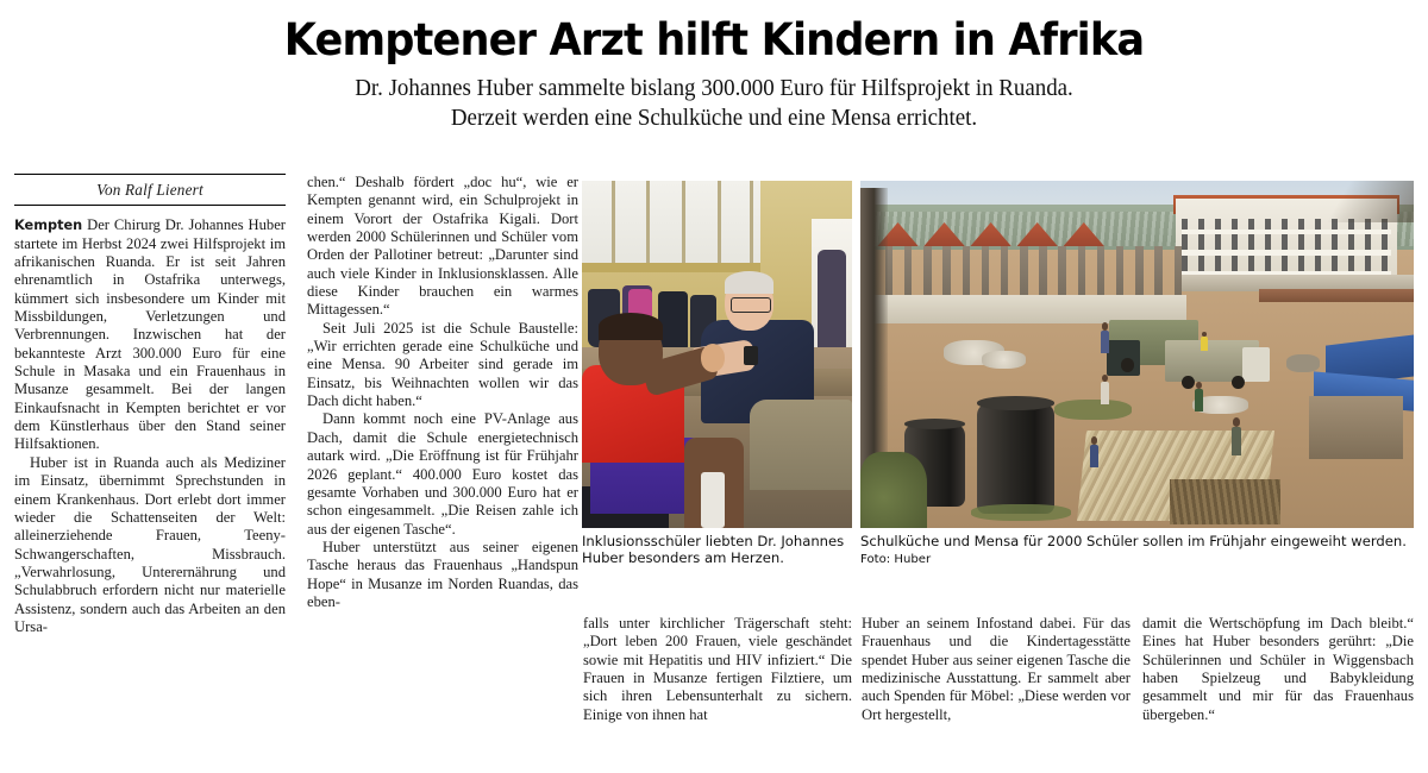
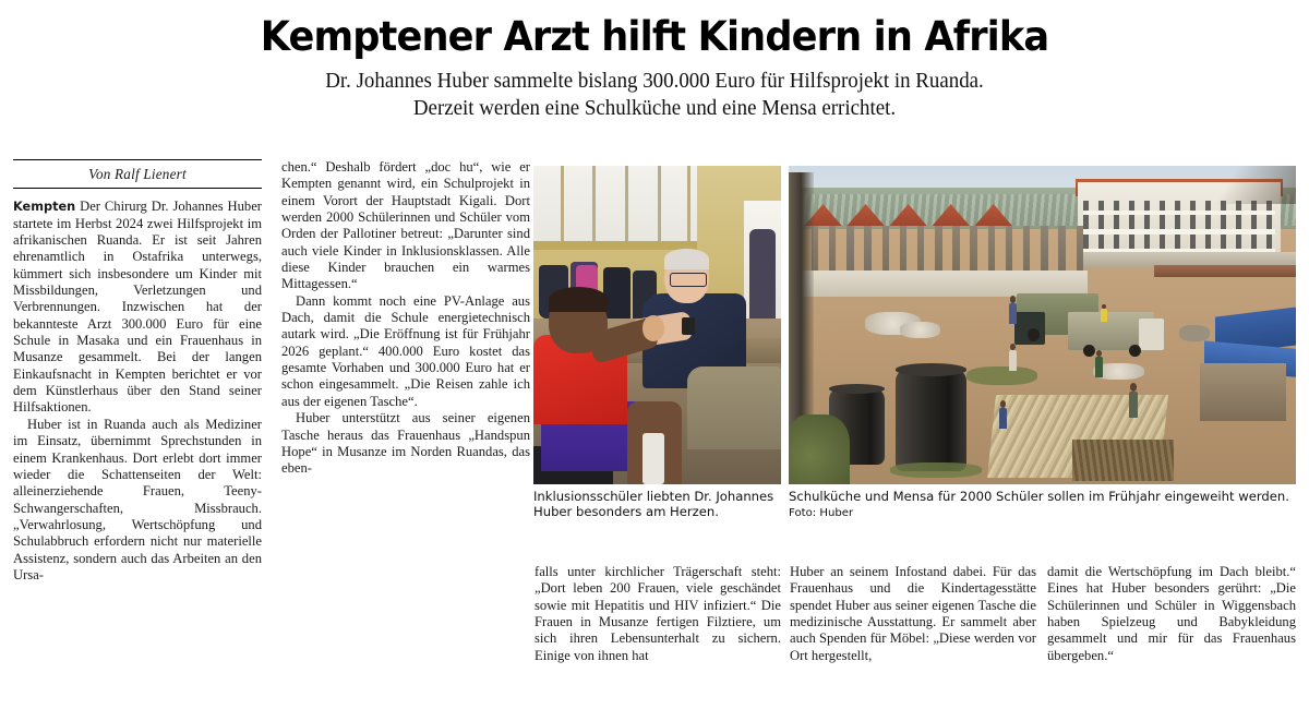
  Kemptener Arzt hilft Kindern in Afrika
  Dr. Johannes Huber sammelte bislang 300.000 Euro für Hilfsprojekt in Ruanda.
  Derzeit werden eine Schulküche und eine Mensa errichtet.
  Von Ralf Lienert
  Kempten Der Chirurg Dr. Johannes Huber startete im Herbst 2024 zwei Hilfsprojekt im afrikanischen Ruanda. Er ist seit Jahren ehrenamtlich in Ostafrika unterwegs, kümmert sich insbesondere um Kinder mit Missbildungen, Verletzungen und Verbrennungen. Inzwischen hat der bekannteste Arzt 300.000 Euro für eine Schule in Masaka und ein Frauenhaus in Musanze gesammelt. Bei der langen Einkaufsnacht in Kempten berichtet er vor dem Künstlerhaus über den Stand seiner Hilfsaktionen.
- Huber ist in Ruanda auch als Mediziner im Einsatz, übernimmt Sprechstunden in einem Krankenhaus. Dort erlebt dort immer wieder die Schattenseiten der Welt: alleinerziehende Frauen, Teeny-Schwangerschaften, Missbrauch. „Verwahrlosung, Unterernährung und Schulabbruch erfordern nicht nur materielle Assistenz, sondern auch das Arbeiten an den Ursa-
+ Huber ist in Ruanda auch als Mediziner im Einsatz, übernimmt Sprechstunden in einem Krankenhaus. Dort erlebt dort immer wieder die Schattenseiten der Welt: alleinerziehende Frauen, Teeny-Schwangerschaften, Missbrauch. „Verwahrlosung, Wertschöpfung und Schulabbruch erfordern nicht nur materielle Assistenz, sondern auch das Arbeiten an den Ursa-
- chen.“ Deshalb fördert „doc hu“, wie er Kempten genannt wird, ein Schulprojekt in einem Vorort der Ostafrika Kigali. Dort werden 2000 Schülerinnen und Schüler vom Orden der Pallotiner betreut: „Darunter sind auch viele Kinder in Inklusionsklassen. Alle diese Kinder brauchen ein warmes Mittagessen.“
+ chen.“ Deshalb fördert „doc hu“, wie er Kempten genannt wird, ein Schulprojekt in einem Vorort der Hauptstadt Kigali. Dort werden 2000 Schülerinnen und Schüler vom Orden der Pallotiner betreut: „Darunter sind auch viele Kinder in Inklusionsklassen. Alle diese Kinder brauchen ein warmes Mittagessen.“
- Seit Juli 2025 ist die Schule Baustelle: „Wir errichten gerade eine Schulküche und eine Mensa. 90 Arbeiter sind gerade im Einsatz, bis Weihnachten wollen wir das Dach dicht haben.“
  Dann kommt noch eine PV-Anlage aus Dach, damit die Schule energietechnisch autark wird. „Die Eröffnung ist für Frühjahr 2026 geplant.“ 400.000 Euro kostet das gesamte Vorhaben und 300.000 Euro hat er schon eingesammelt. „Die Reisen zahle ich aus der eigenen Tasche“.
  Huber unterstützt aus seiner eigenen Tasche heraus das Frauenhaus „Handspun Hope“ in Musanze im Norden Ruandas, das eben-
  Inklusionsschüler liebten Dr. Johannes Huber besonders am Herzen.
  Schulküche und Mensa für 2000 Schüler sollen im Frühjahr eingeweiht werden. Foto: Huber
  falls unter kirchlicher Trägerschaft steht: „Dort leben 200 Frauen, viele geschändet sowie mit Hepatitis und HIV infiziert.“ Die Frauen in Musanze fertigen Filztiere, um sich ihren Lebensunterhalt zu sichern. Einige von ihnen hat
  Huber an seinem Infostand dabei. Für das Frauenhaus und die Kindertagesstätte spendet Huber aus seiner eigenen Tasche die medizinische Ausstattung. Er sammelt aber auch Spenden für Möbel: „Diese werden vor Ort hergestellt,
  damit die Wertschöpfung im Dach bleibt.“ Eines hat Huber besonders gerührt: „Die Schülerinnen und Schüler in Wiggensbach haben Spielzeug und Babykleidung gesammelt und mir für das Frauenhaus übergeben.“
